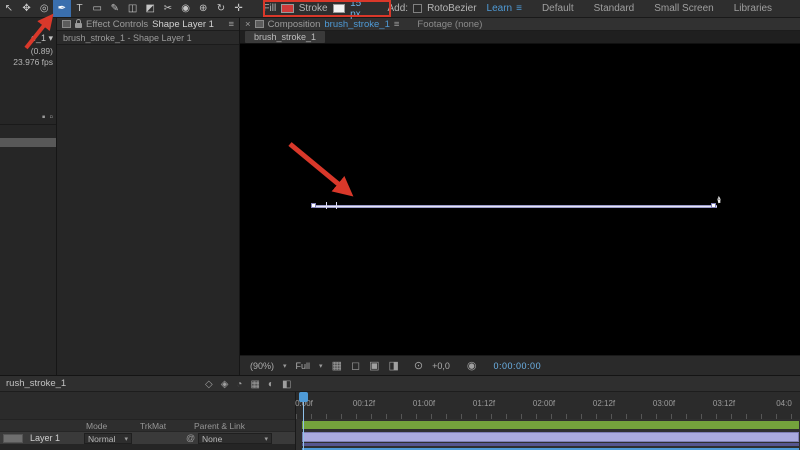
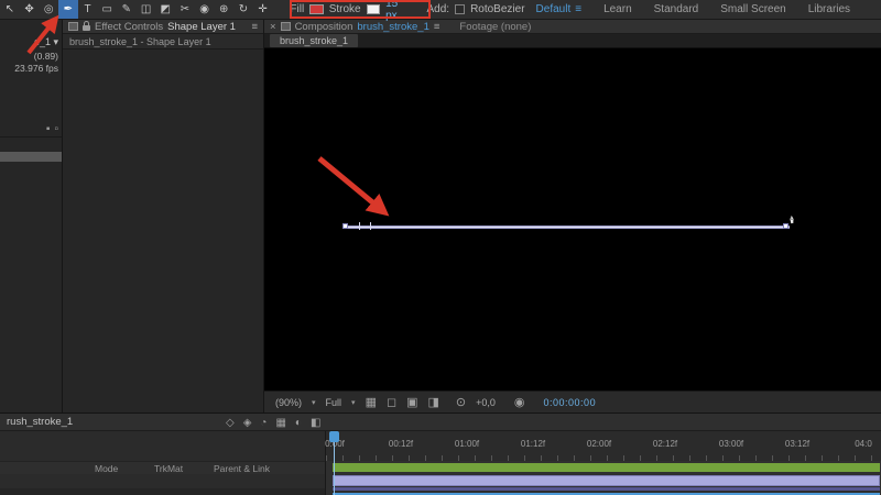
  ↖
  ✥
  ◎
  ✒
  T
  ▭
  ✎
  ◫
  ◩
  ✂
  ◉
  ⊕
  ↻
  ✛
  Fill
  Stroke
  15 px
  Add:
  RotoBezier
- Learn
+ Default
  ≡
- Default
+ Learn
  Standard
  Small Screen
  Libraries
  _1 ▾
  (0.89)
  23.976 fps
  ▪
  ▫
  Effect Controls
  Shape Layer 1
  ≡
  brush_stroke_1 - Shape Layer 1
  ×
  Composition
  brush_stroke_1
  ≡
  Footage (none)
  brush_stroke_1
  (90%)
  Full
  ▦
  ◻
  ▣
  ◨
  ⊙
  +0,0
  ◉
  0:00:00:00
  rush_stroke_1
  ◇
  ◈
  ◔
  ▦
  ◐
  ◧
  Mode
  TrkMat
  Parent & Link
- Layer 1
- Normal
- @
- None
  00:12f
  01:00f
  01:12f
  02:00f
  02:12f
  03:00f
  03:12f
  04:0
